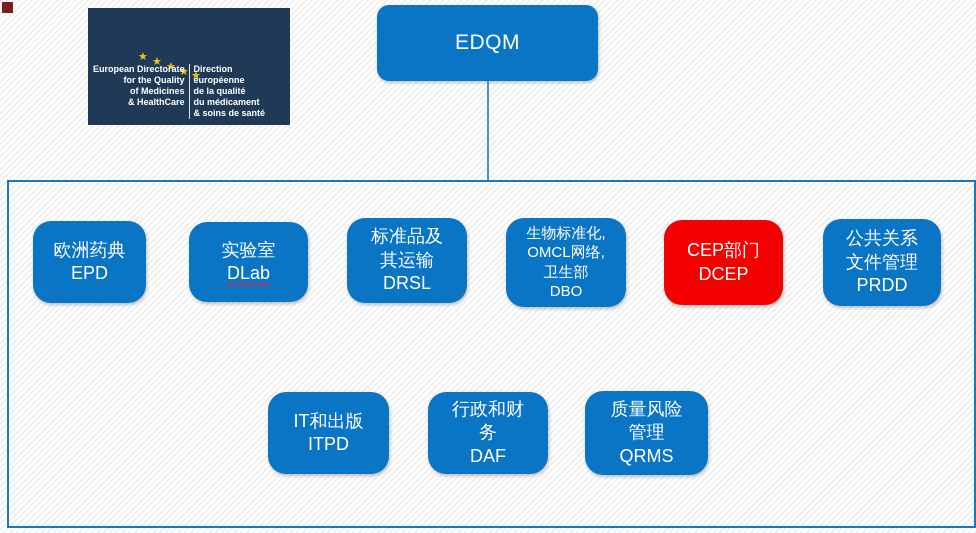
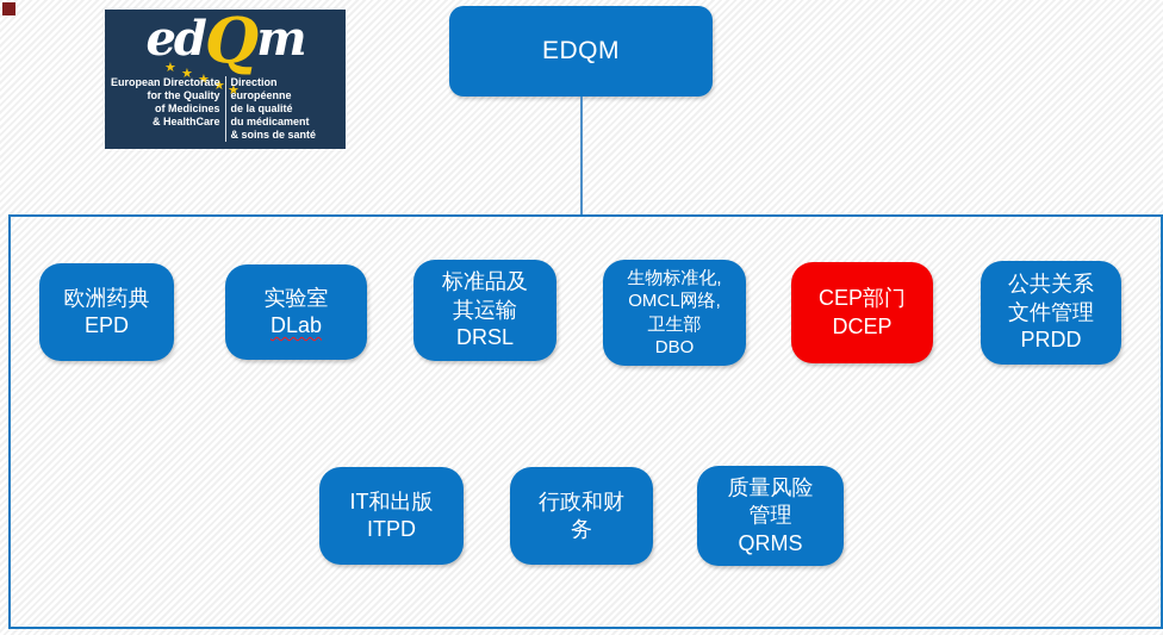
+ edQm
  ★
  ★
  ★
  ★
  ★
  European Directorate
  for the Quality
  of Medicines
  & HealthCare
  Direction européenne
  de la qualité
  du médicament
  & soins de santé
  EDQM
  欧洲药典
  EPD
  实验室
  DLab
  标准品及
  其运输
  DRSL
  生物标准化,
  OMCL网络,
  卫生部
  DBO
  CEP部门
  DCEP
  公共关系
  文件管理
  PRDD
  IT和出版
  ITPD
  行政和财
  务
- DAF
  质量风险
  管理
  QRMS
